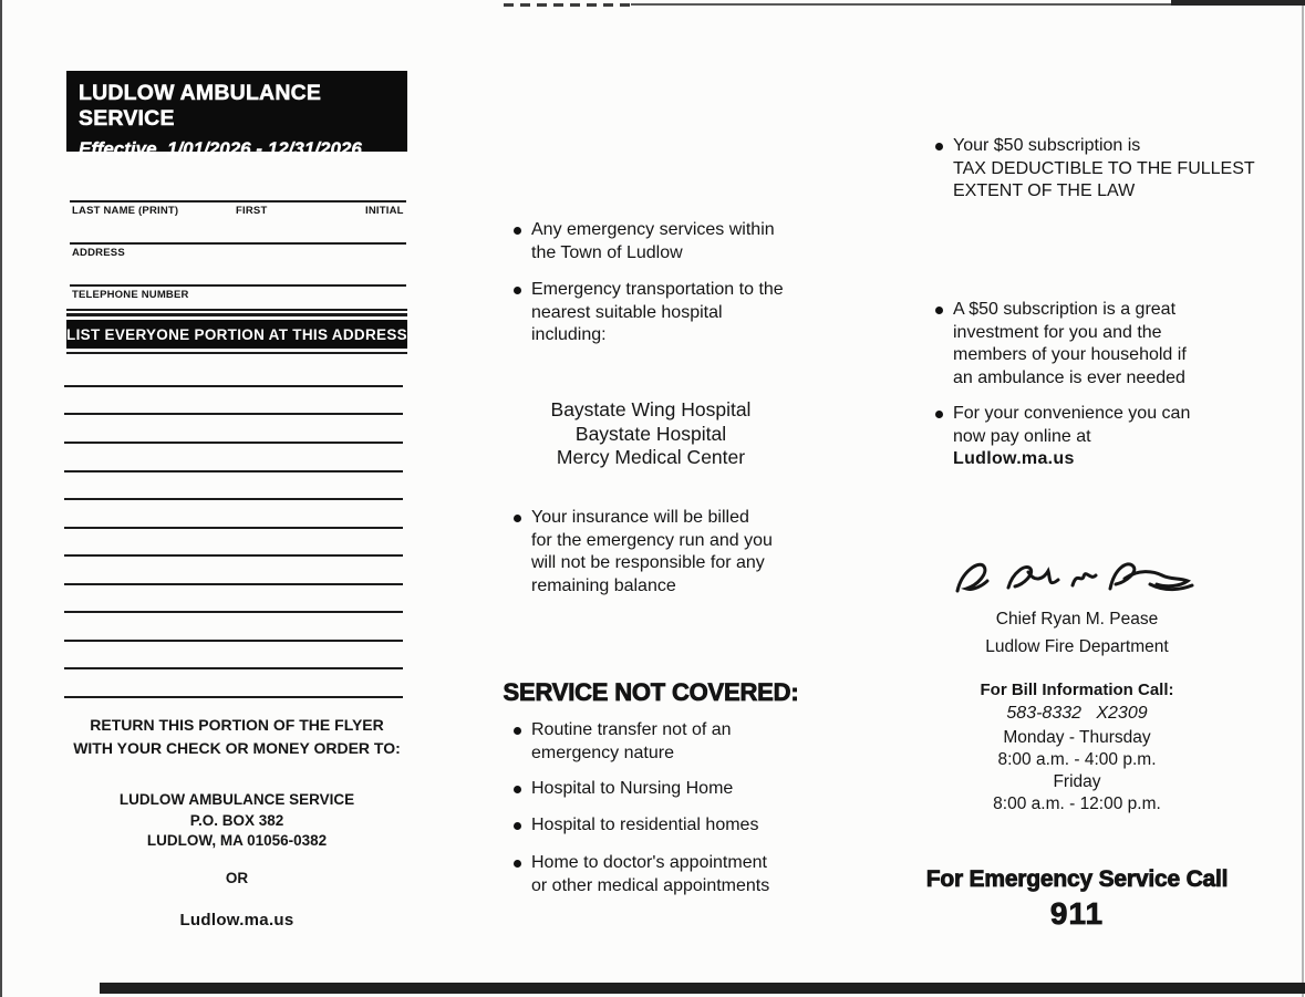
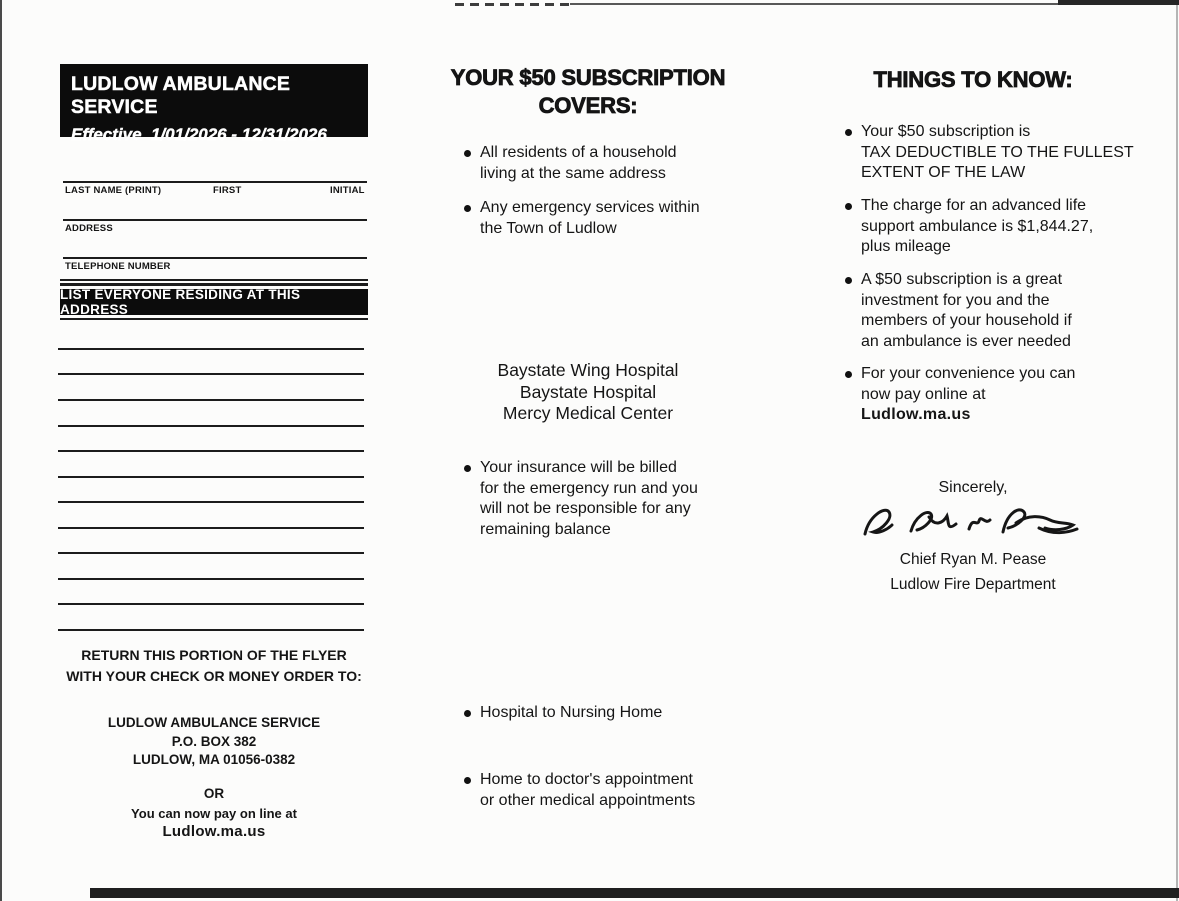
  LUDLOW AMBULANCE SERVICE
  Effective 1/01/2026 - 12/31/2026
  LAST NAME (PRINT)
  FIRST
  INITIAL
  ADDRESS
  TELEPHONE NUMBER
- LIST EVERYONE PORTION AT THIS ADDRESS
+ LIST EVERYONE RESIDING AT THIS ADDRESS
  RETURN THIS PORTION OF THE FLYER
  WITH YOUR CHECK OR MONEY ORDER TO:
  LUDLOW AMBULANCE SERVICE
  P.O. BOX 382
  LUDLOW, MA 01056-0382
  OR
+ You can now pay on line at
  Ludlow.ma.us
+ YOUR $50 SUBSCRIPTION
+ COVERS:
+ All residents of a household
+ living at the same address
  Any emergency services within
  the Town of Ludlow
- Emergency transportation to the
- nearest suitable hospital
- including:
  Baystate Wing Hospital
  Baystate Hospital
  Mercy Medical Center
  Your insurance will be billed
  for the emergency run and you
  will not be responsible for any
  remaining balance
- SERVICE NOT COVERED:
- Routine transfer not of an
- emergency nature
  Hospital to Nursing Home
- Hospital to residential homes
  Home to doctor's appointment
  or other medical appointments
+ THINGS TO KNOW:
  Your $50 subscription is
  TAX DEDUCTIBLE TO THE FULLEST
  EXTENT OF THE LAW
+ The charge for an advanced life
+ support ambulance is $1,844.27,
+ plus mileage
  A $50 subscription is a great
  investment for you and the
  members of your household if
  an ambulance is ever needed
  For your convenience you can
  now pay online at
  Ludlow.ma.us
+ Sincerely,
  Chief Ryan M. Pease
  Ludlow Fire Department
- For Bill Information Call:
- 583-8332 X2309
- Monday - Thursday
- 8:00 a.m. - 4:00 p.m.
- Friday
- 8:00 a.m. - 12:00 p.m.
- For Emergency Service Call
- 911
